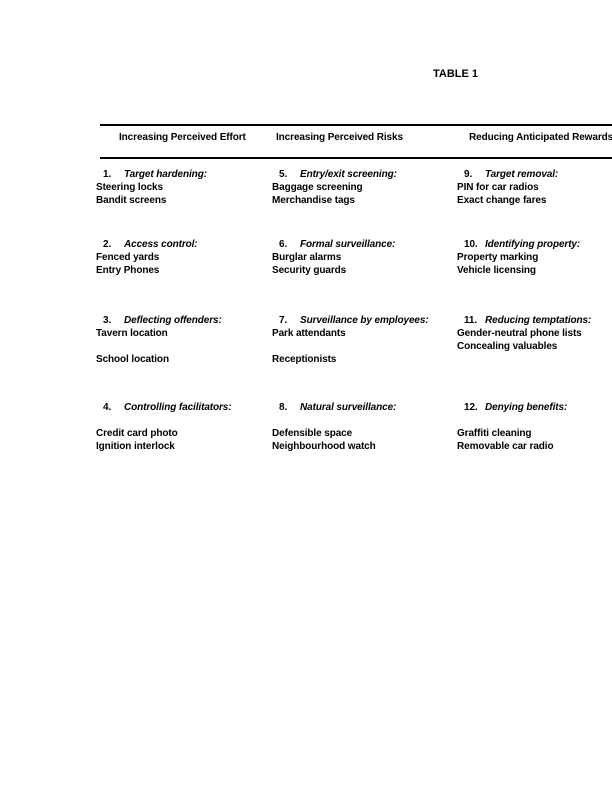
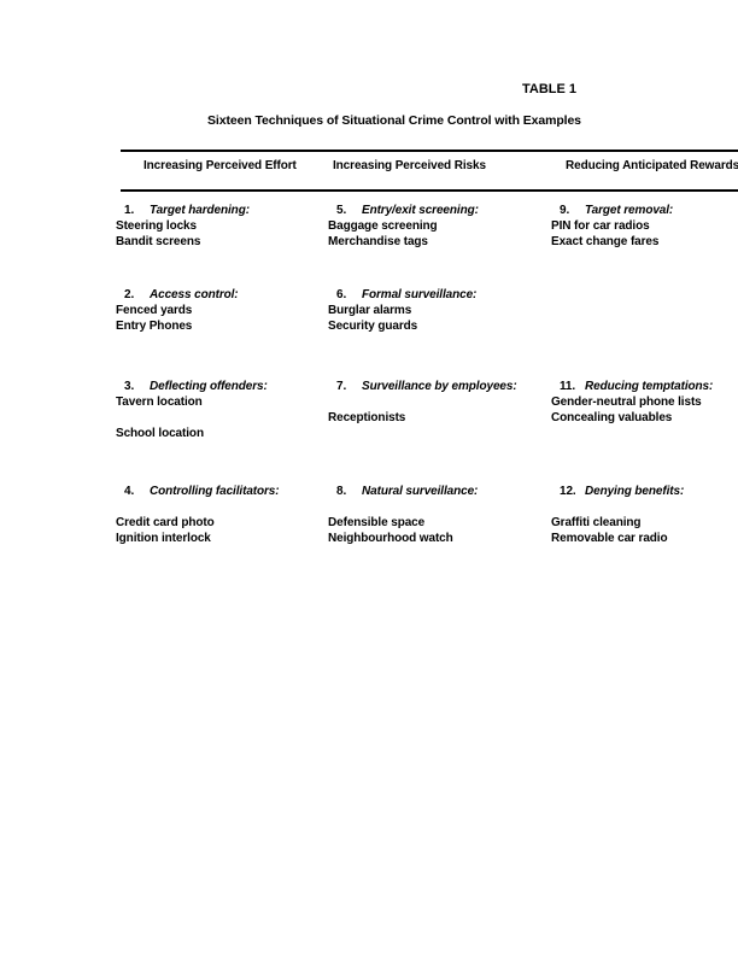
  TABLE 1
+ Sixteen Techniques of Situational Crime Control with Examples
  Increasing Perceived Effort
  Increasing Perceived Risks
  Reducing Anticipated Rewards
  1. Target hardening:
  Steering locks
  Bandit screens
  5. Entry/exit screening:
  Baggage screening
  Merchandise tags
  9. Target removal:
  PIN for car radios
  Exact change fares
  2. Access control:
  Fenced yards
  Entry Phones
  6. Formal surveillance:
  Burglar alarms
  Security guards
- 10. Identifying property:
- Property marking
- Vehicle licensing
  3. Deflecting offenders:
  Tavern location
  School location
  7. Surveillance by employees:
- Park attendants
  Receptionists
  11. Reducing temptations:
  Gender-neutral phone lists
  Concealing valuables
  4. Controlling facilitators:
  Credit card photo
  Ignition interlock
  8. Natural surveillance:
  Defensible space
  Neighbourhood watch
  12. Denying benefits:
  Graffiti cleaning
  Removable car radio
